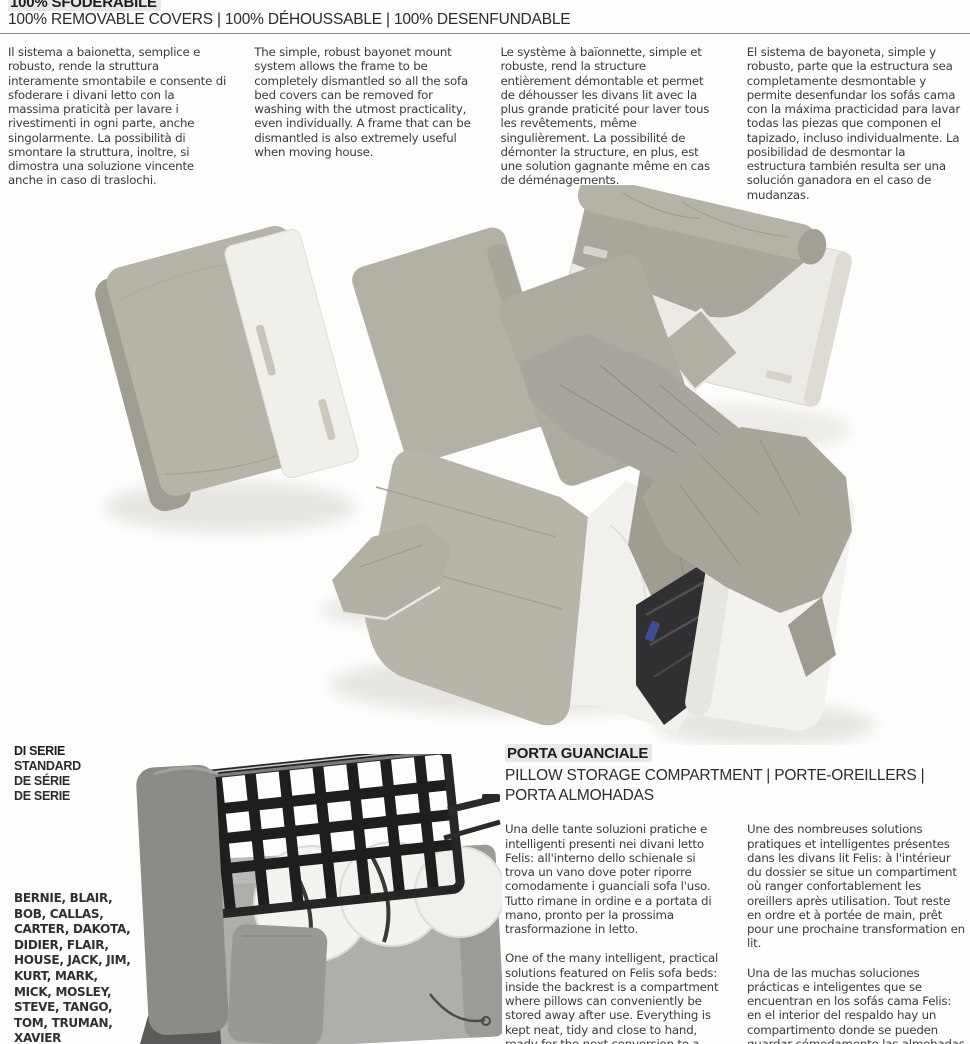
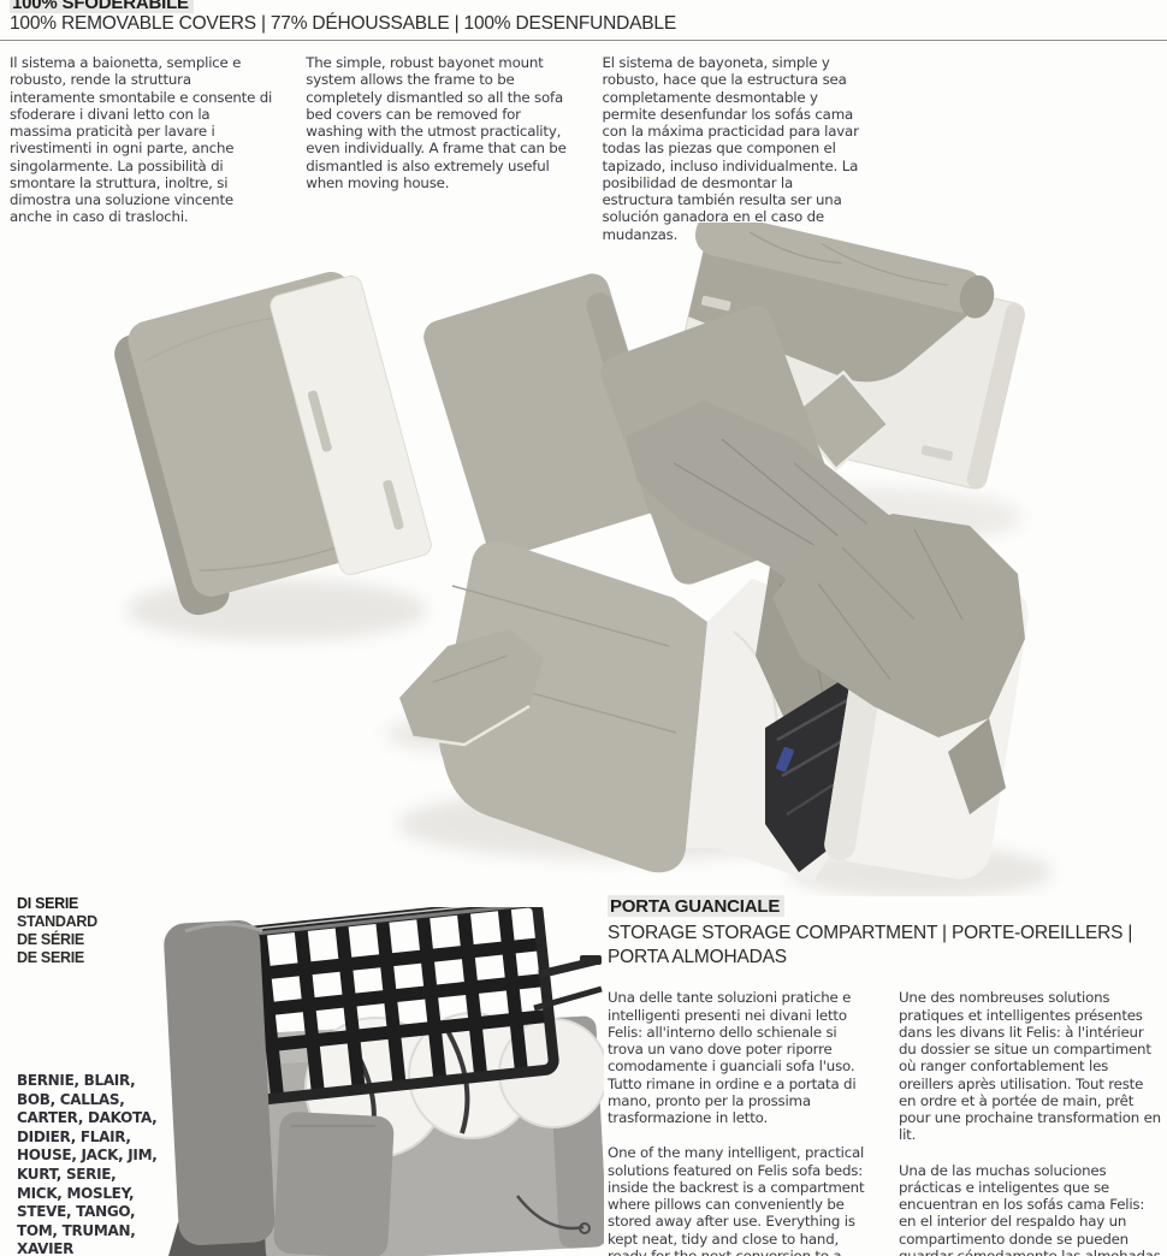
  100% SFODERABILE
- 100% REMOVABLE COVERS | 100% DÉHOUSSABLE | 100% DESENFUNDABLE
+ 100% REMOVABLE COVERS | 77% DÉHOUSSABLE | 100% DESENFUNDABLE
  Il sistema a baionetta, semplice e robusto, rende la struttura interamente smontabile e consente di sfoderare i divani letto con la massima praticità per lavare i rivestimenti in ogni parte, anche singolarmente. La possibilità di smontare la struttura, inoltre, si dimostra una soluzione vincente anche in caso di traslochi.
  The simple, robust bayonet mount system allows the frame to be completely dismantled so all the sofa bed covers can be removed for washing with the utmost practicality, even individually. A frame that can be dismantled is also extremely useful when moving house.
- Le système à baïonnette, simple et robuste, rend la structure entièrement démontable et permet de déhousser les divans lit avec la plus grande praticité pour laver tous les revêtements, même singulièrement. La possibilité de démonter la structure, en plus, est une solution gagnante même en cas de déménagements.
- El sistema de bayoneta, simple y robusto, parte que la estructura sea completamente desmontable y permite desenfundar los sofás cama con la máxima practicidad para lavar todas las piezas que componen el tapizado, incluso individualmente. La posibilidad de desmontar la estructura también resulta ser una solución ganadora en el caso de mudanzas.
+ El sistema de bayoneta, simple y robusto, hace que la estructura sea completamente desmontable y permite desenfundar los sofás cama con la máxima practicidad para lavar todas las piezas que componen el tapizado, incluso individualmente. La posibilidad de desmontar la estructura también resulta ser una solución ganadora en el caso de mudanzas.
  DI SERIE
  STANDARD
  DE SÉRIE
  DE SERIE
- BERNIE, BLAIR, BOB, CALLAS, CARTER, DAKOTA, DIDIER, FLAIR, HOUSE, JACK, JIM, KURT, MARK, MICK, MOSLEY, STEVE, TANGO, TOM, TRUMAN, XAVIER
+ BERNIE, BLAIR, BOB, CALLAS, CARTER, DAKOTA, DIDIER, FLAIR, HOUSE, JACK, JIM, KURT, SERIE, MICK, MOSLEY, STEVE, TANGO, TOM, TRUMAN, XAVIER
  PORTA GUANCIALE
- PILLOW STORAGE COMPARTMENT | PORTE-OREILLERS | PORTA ALMOHADAS
+ STORAGE STORAGE COMPARTMENT | PORTE-OREILLERS | PORTA ALMOHADAS
  Una delle tante soluzioni pratiche e intelligenti presenti nei divani letto Felis: all'interno dello schienale si trova un vano dove poter riporre comodamente i guanciali sofa l'uso. Tutto rimane in ordine e a portata di mano, pronto per la prossima trasformazione in letto.
  One of the many intelligent, practical solutions featured on Felis sofa beds: inside the backrest is a compartment where pillows can conveniently be stored away after use. Everything is kept neat, tidy and close to hand,
  Une des nombreuses solutions pratiques et intelligentes présentes dans les divans lit Felis: à l'intérieur du dossier se situe un compartiment où ranger confortablement les oreillers après utilisation. Tout reste en ordre et à portée de main, prêt pour une prochaine transformation en lit.
